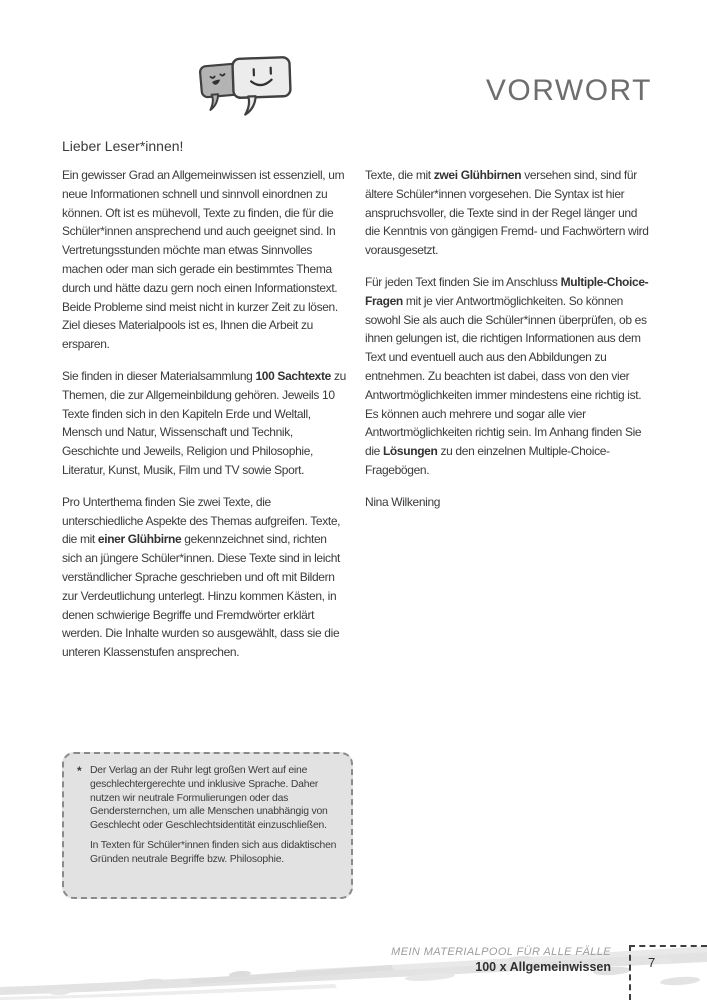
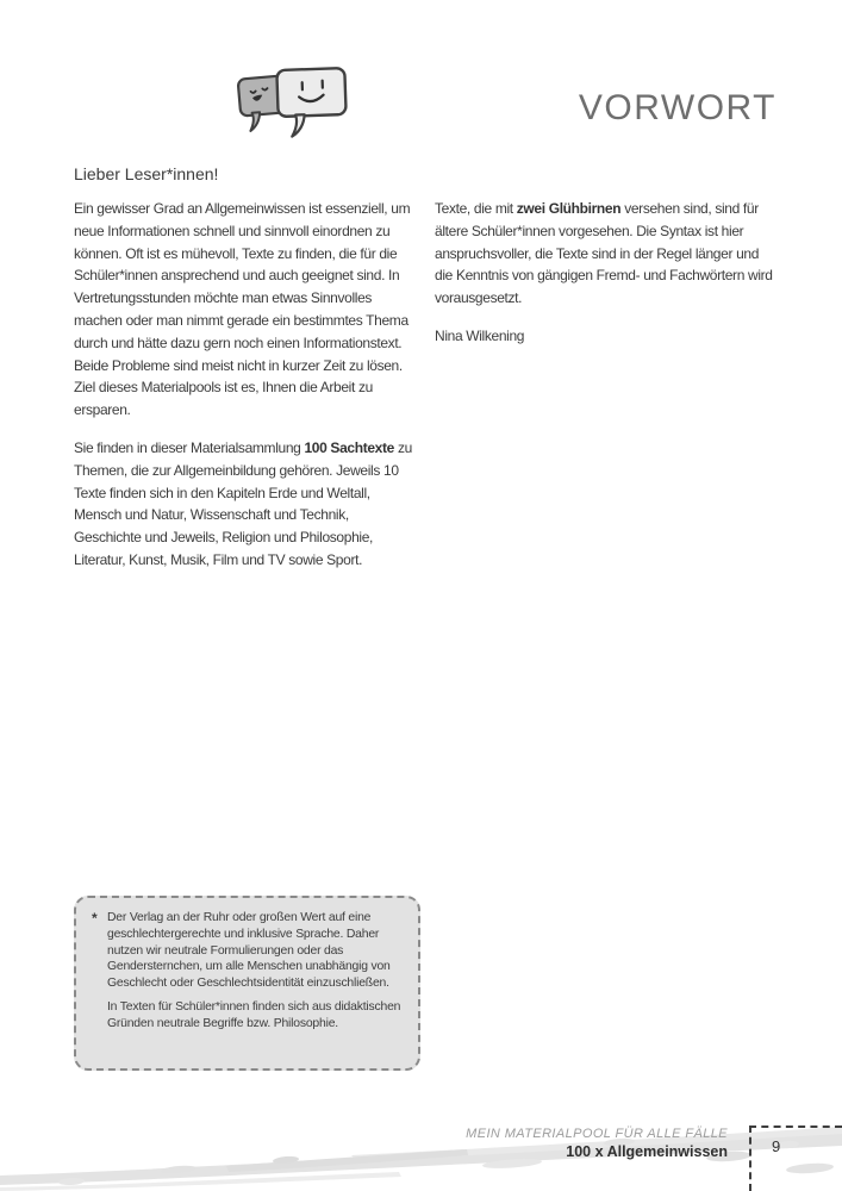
  VORWORT
  Lieber Leser*innen!
- Ein gewisser Grad an Allgemeinwissen ist essenziell, um neue Informationen schnell und sinnvoll einordnen zu können. Oft ist es mühevoll, Texte zu finden, die für die Schüler*innen ansprechend und auch geeignet sind. In Vertretungsstunden möchte man etwas Sinnvolles machen oder man sich gerade ein bestimmtes Thema durch und hätte dazu gern noch einen Informationstext. Beide Probleme sind meist nicht in kurzer Zeit zu lösen. Ziel dieses Materialpools ist es, Ihnen die Arbeit zu ersparen.
+ Ein gewisser Grad an Allgemeinwissen ist essenziell, um neue Informationen schnell und sinnvoll einordnen zu können. Oft ist es mühevoll, Texte zu finden, die für die Schüler*innen ansprechend und auch geeignet sind. In Vertretungsstunden möchte man etwas Sinnvolles machen oder man nimmt gerade ein bestimmtes Thema durch und hätte dazu gern noch einen Informationstext. Beide Probleme sind meist nicht in kurzer Zeit zu lösen. Ziel dieses Materialpools ist es, Ihnen die Arbeit zu ersparen.
  Sie finden in dieser Materialsammlung 100 Sachtexte zu Themen, die zur Allgemeinbildung gehören. Jeweils 10 Texte finden sich in den Kapiteln Erde und Weltall, Mensch und Natur, Wissenschaft und Technik, Geschichte und Jeweils, Religion und Philosophie, Literatur, Kunst, Musik, Film und TV sowie Sport.
- Pro Unterthema finden Sie zwei Texte, die unterschiedliche Aspekte des Themas aufgreifen. Texte, die mit einer Glühbirne gekennzeichnet sind, richten sich an jüngere Schüler*innen. Diese Texte sind in leicht verständlicher Sprache geschrieben und oft mit Bildern zur Verdeutlichung unterlegt. Hinzu kommen Kästen, in denen schwierige Begriffe und Fremdwörter erklärt werden. Die Inhalte wurden so ausgewählt, dass sie die unteren Klassenstufen ansprechen.
  Texte, die mit zwei Glühbirnen versehen sind, sind für ältere Schüler*innen vorgesehen. Die Syntax ist hier anspruchsvoller, die Texte sind in der Regel länger und die Kenntnis von gängigen Fremd- und Fachwörtern wird vorausgesetzt.
- Für jeden Text finden Sie im Anschluss Multiple-Choice-Fragen mit je vier Antwortmöglichkeiten. So können sowohl Sie als auch die Schüler*innen überprüfen, ob es ihnen gelungen ist, die richtigen Informationen aus dem Text und eventuell auch aus den Abbildungen zu entnehmen. Zu beachten ist dabei, dass von den vier Antwortmöglichkeiten immer mindestens eine richtig ist. Es können auch mehrere und sogar alle vier Antwortmöglichkeiten richtig sein. Im Anhang finden Sie die Lösungen zu den einzelnen Multiple-Choice-Fragebögen.
  Nina Wilkening
  *
- Der Verlag an der Ruhr legt großen Wert auf eine geschlechtergerechte und inklusive Sprache. Daher nutzen wir neutrale Formulierungen oder das Gendersternchen, um alle Menschen unabhängig von Geschlecht oder Geschlechtsidentität einzuschließen.
+ Der Verlag an der Ruhr oder großen Wert auf eine geschlechtergerechte und inklusive Sprache. Daher nutzen wir neutrale Formulierungen oder das Gendersternchen, um alle Menschen unabhängig von Geschlecht oder Geschlechtsidentität einzuschließen.
  In Texten für Schüler*innen finden sich aus didaktischen Gründen neutrale Begriffe bzw. Philosophie.
  MEIN MATERIALPOOL FÜR ALLE FÄLLE
  100 x Allgemeinwissen
- 7
+ 9
